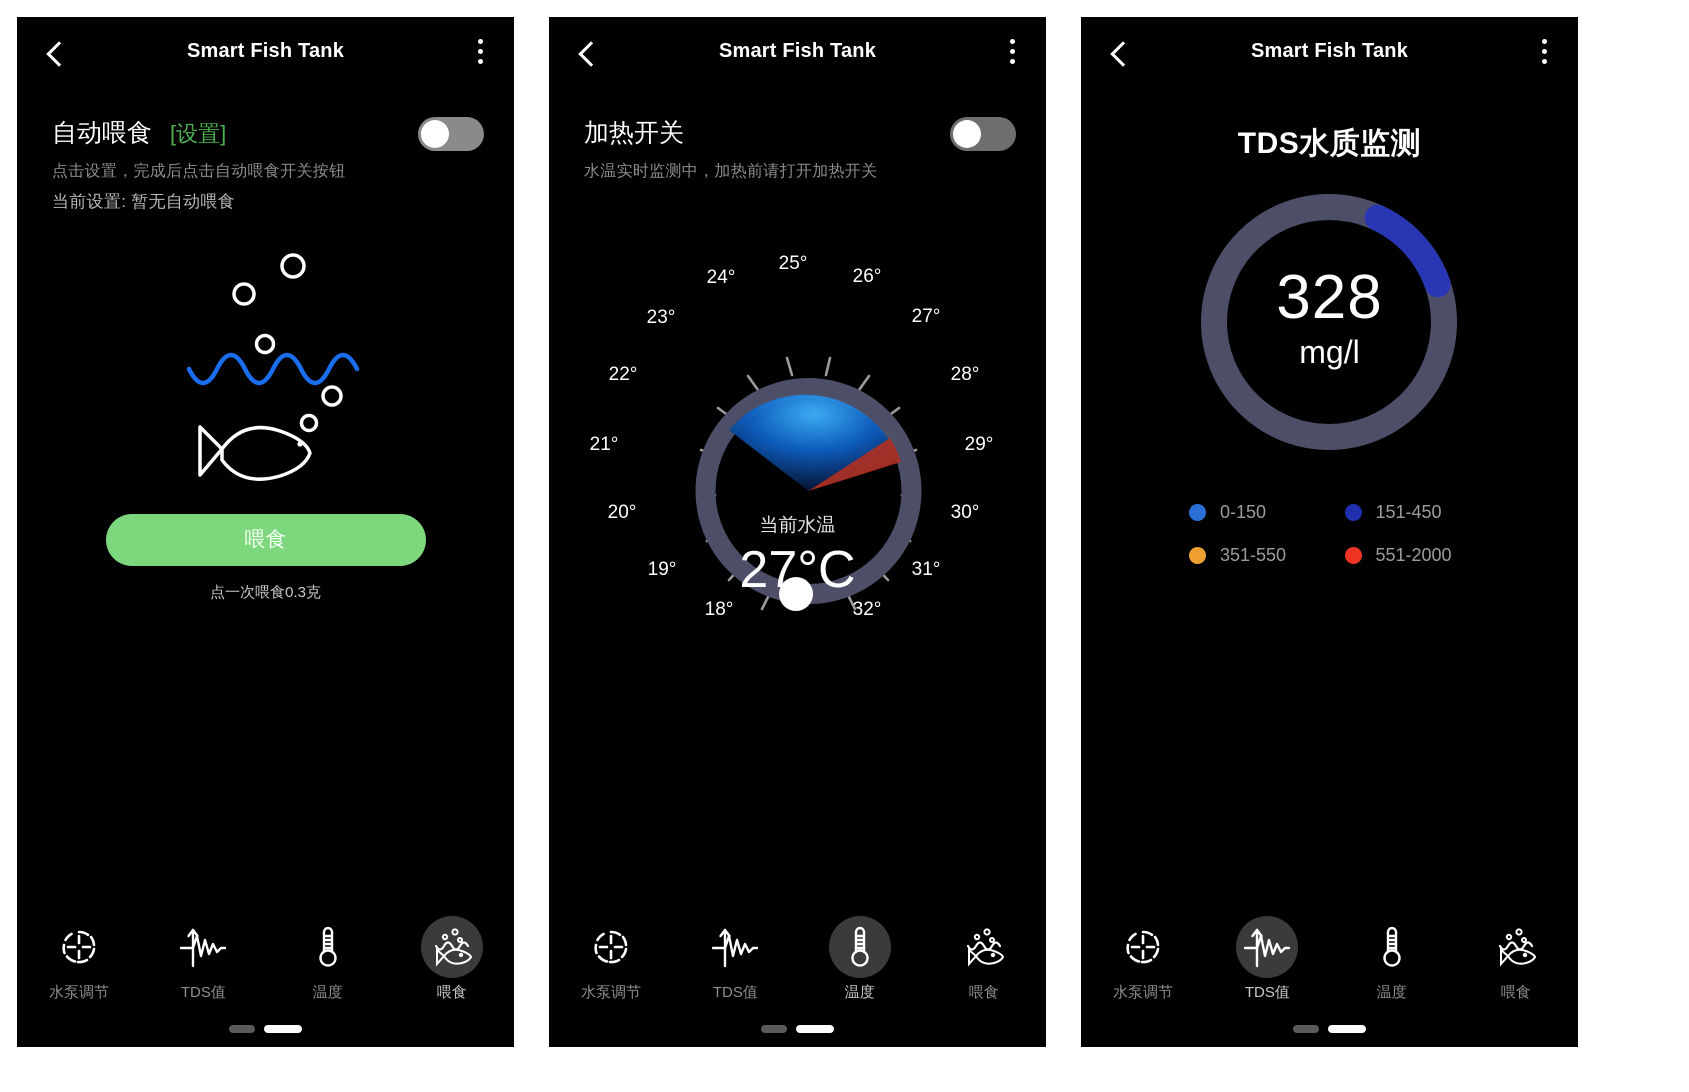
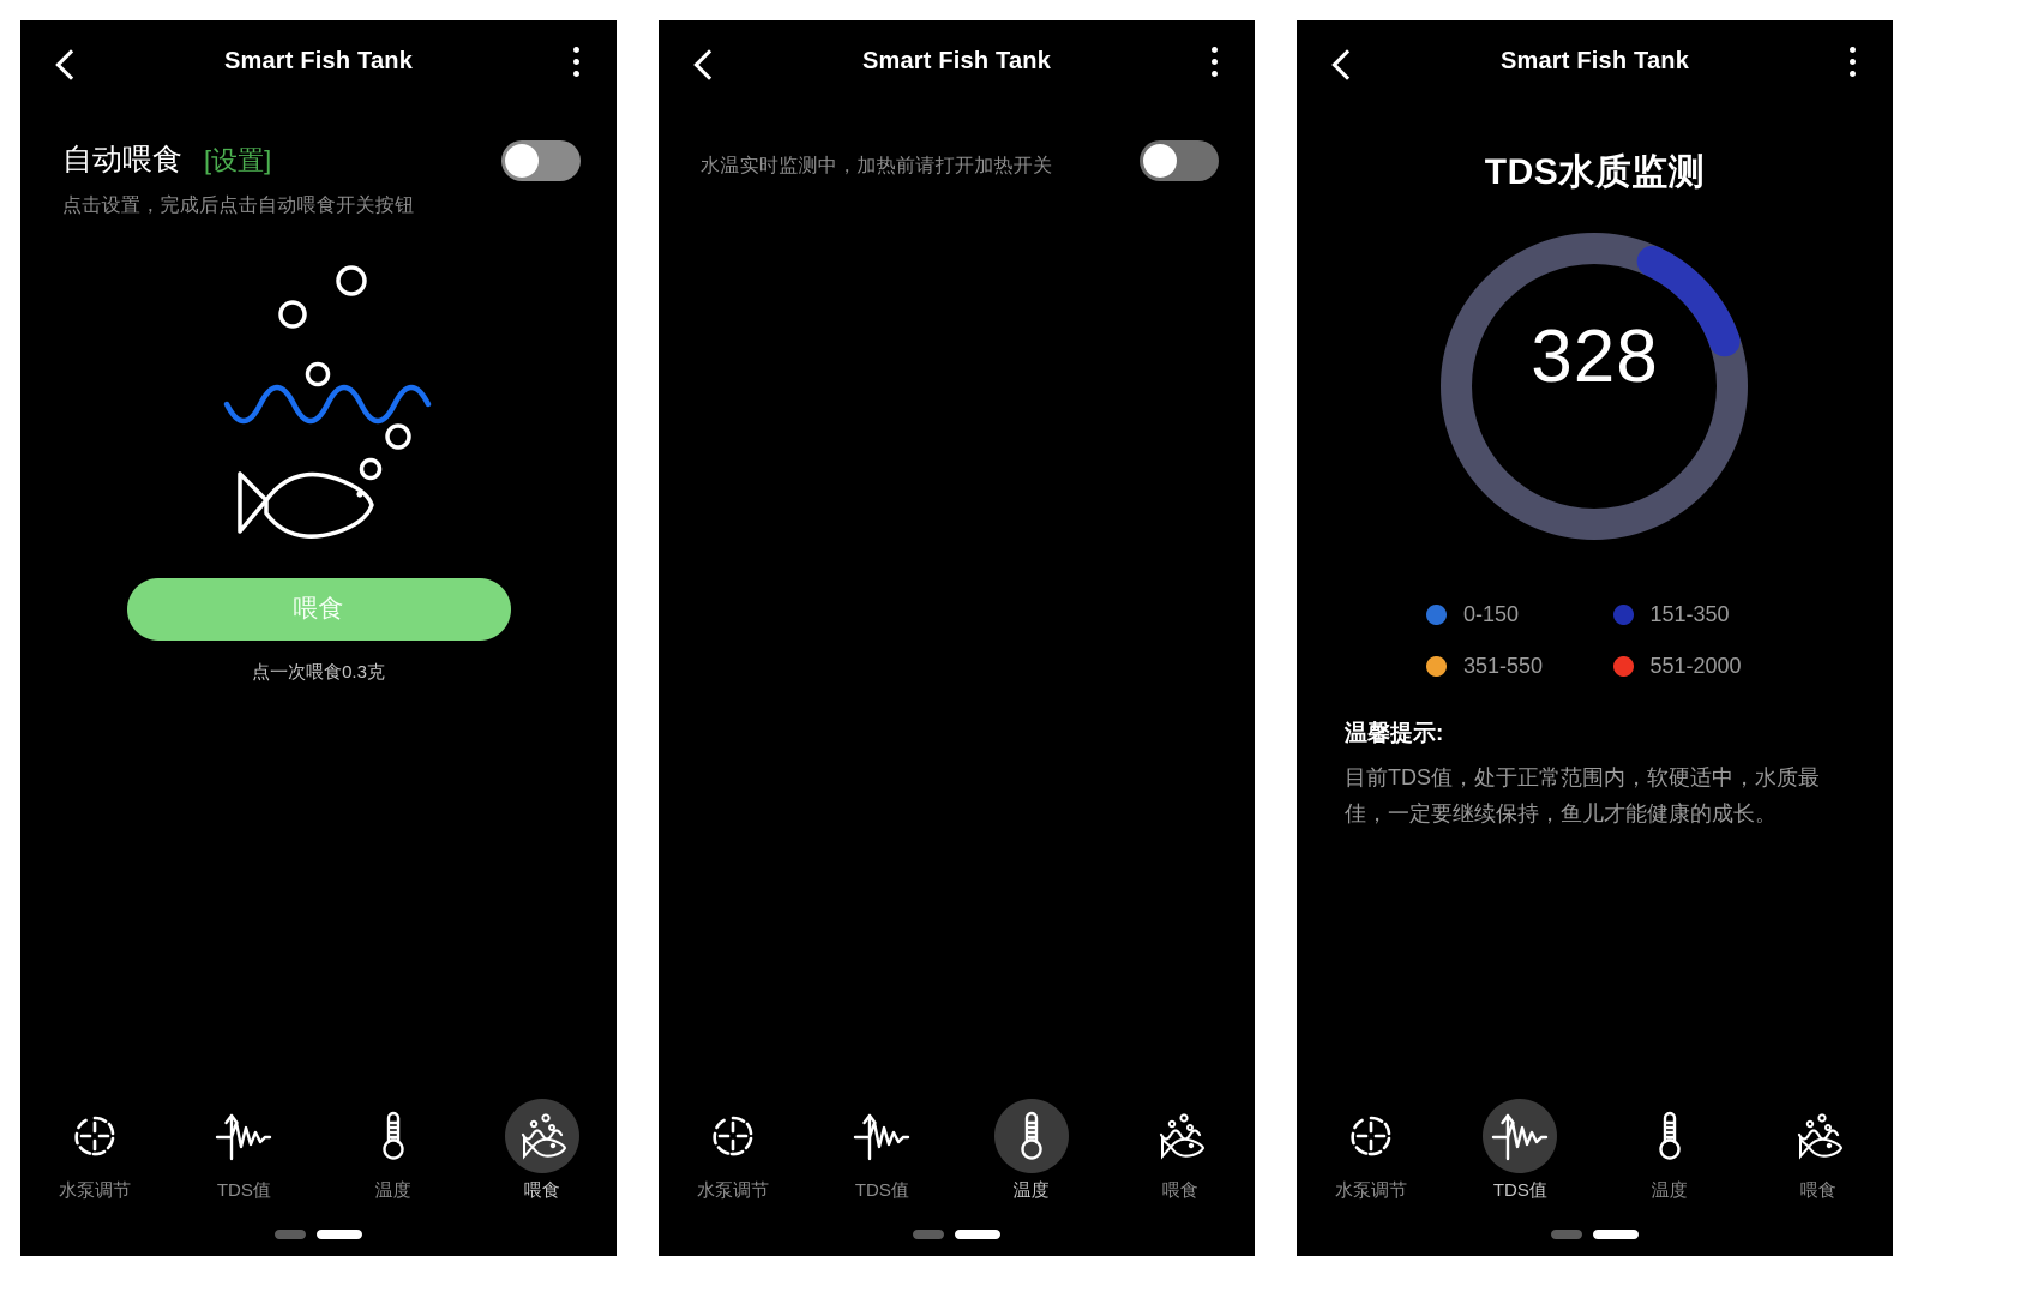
  Smart Fish Tank
  自动喂食
  [设置]
  点击设置，完成后点击自动喂食开关按钮
- 当前设置: 暂无自动喂食
  喂食
  点一次喂食0.3克
  水泵调节
  TDS值
  温度
  喂食
  Smart Fish Tank
- 加热开关
  水温实时监测中，加热前请打开加热开关
- 当前水温
- 27°C
- 18°
- 19°
- 20°
- 21°
- 22°
- 23°
- 24°
- 25°
- 26°
- 27°
- 28°
- 29°
- 30°
- 31°
- 32°
  水泵调节
  TDS值
  温度
  喂食
  Smart Fish Tank
  TDS水质监测
  328
- mg/l
  0-150
- 151-450
+ 151-350
  351-550
  551-2000
+ 温馨提示:
+ 目前TDS值，处于正常范围内，软硬适中，水质最佳，一定要继续保持，鱼儿才能健康的成长。
  水泵调节
  TDS值
  温度
  喂食
